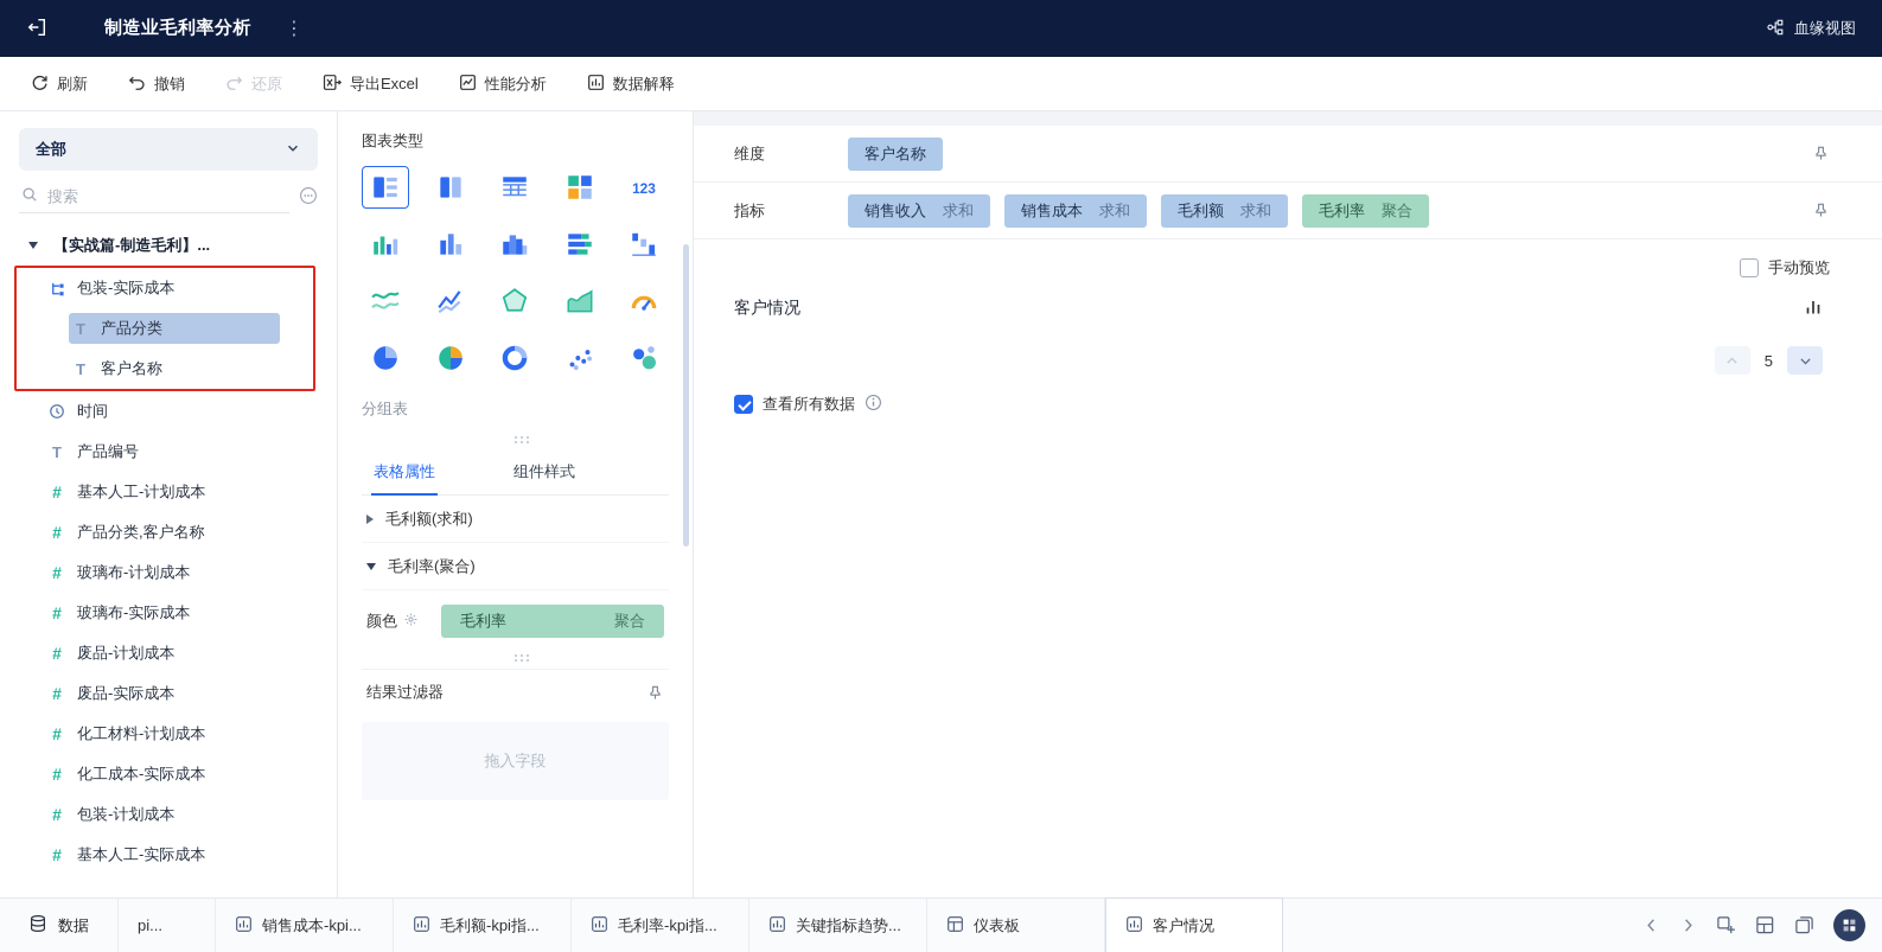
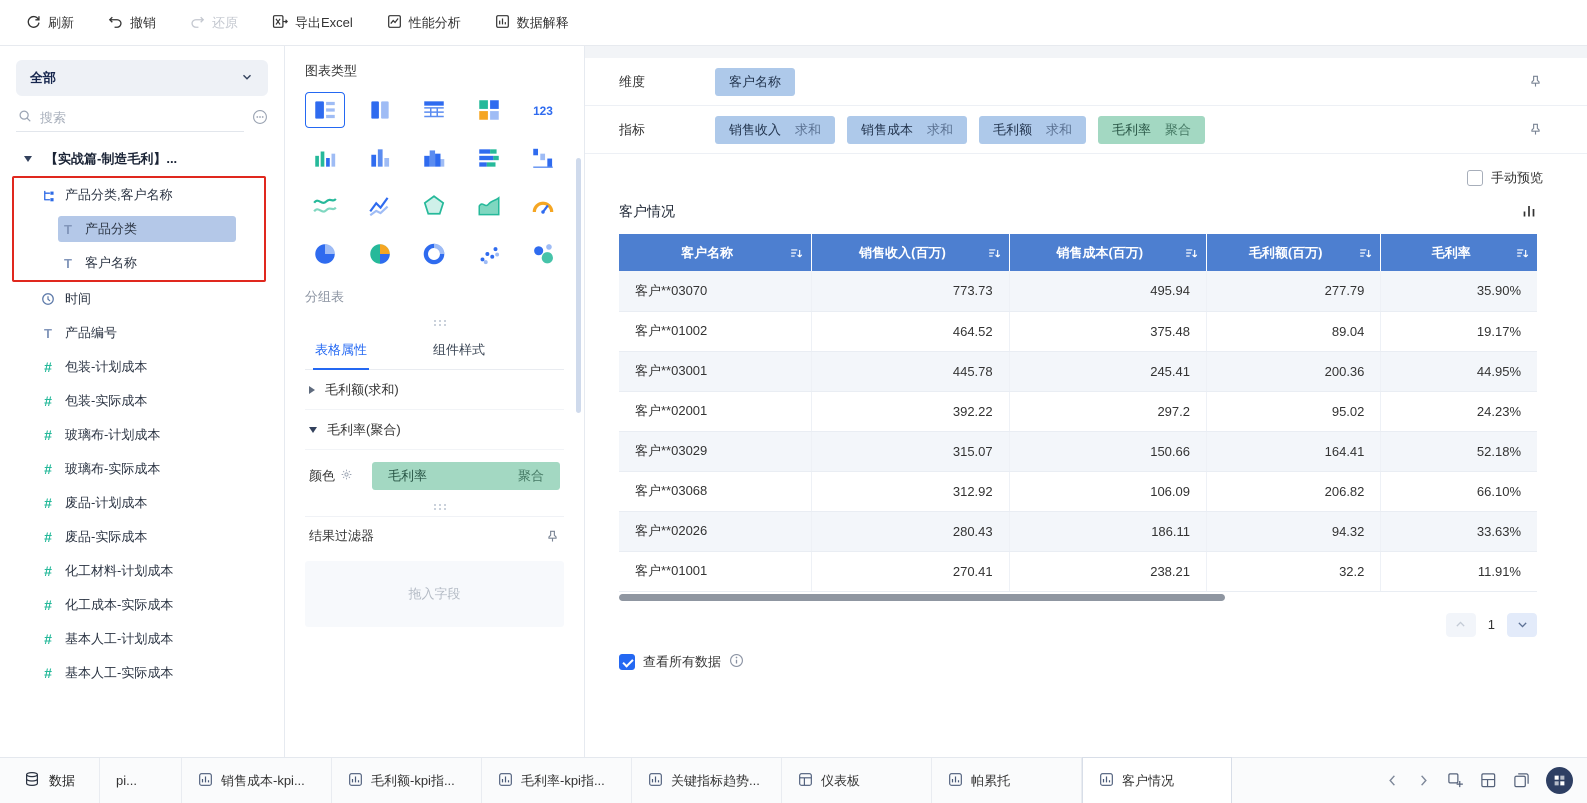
- 制造业毛利率分析
- ⋮
- 血缘视图
  刷新
  撤销
  还原
  导出Excel
  性能分析
  数据解释
  全部
  搜索
  【实战篇-制造毛利】...
- 包装-实际成本
+ 产品分类,客户名称
  T
  产品分类
  T
  客户名称
  时间
  T
  产品编号
  #
- 基本人工-计划成本
+ 包装-计划成本
  #
- 产品分类,客户名称
+ 包装-实际成本
  #
  玻璃布-计划成本
  #
  玻璃布-实际成本
  #
  废品-计划成本
  #
  废品-实际成本
  #
  化工材料-计划成本
  #
  化工成本-实际成本
  #
- 包装-计划成本
+ 基本人工-计划成本
  #
  基本人工-实际成本
  图表类型
  123
  分组表
  表格属性
  组件样式
  毛利额(求和)
  毛利率(聚合)
  颜色
  毛利率
  聚合
  结果过滤器
  拖入字段
  维度
  客户名称
  指标
  销售收入
  求和
  销售成本
  求和
  毛利额
  求和
  毛利率
  聚合
  手动预览
  客户情况
+ 客户名称	销售收入(百万)	销售成本(百万)	毛利额(百万)	毛利率
+ 客户**03070	773.73	495.94	277.79	35.90%
+ 客户**01002	464.52	375.48	89.04	19.17%
+ 客户**03001	445.78	245.41	200.36	44.95%
+ 客户**02001	392.22	297.2	95.02	24.23%
+ 客户**03029	315.07	150.66	164.41	52.18%
+ 客户**03068	312.92	106.09	206.82	66.10%
+ 客户**02026	280.43	186.11	94.32	33.63%
+ 客户**01001	270.41	238.21	32.2	11.91%
- 5
+ 1
  查看所有数据
  数据
  pi...
  销售成本-kpi...
  毛利额-kpi指...
  毛利率-kpi指...
  关键指标趋势...
  仪表板
+ 帕累托
  客户情况
